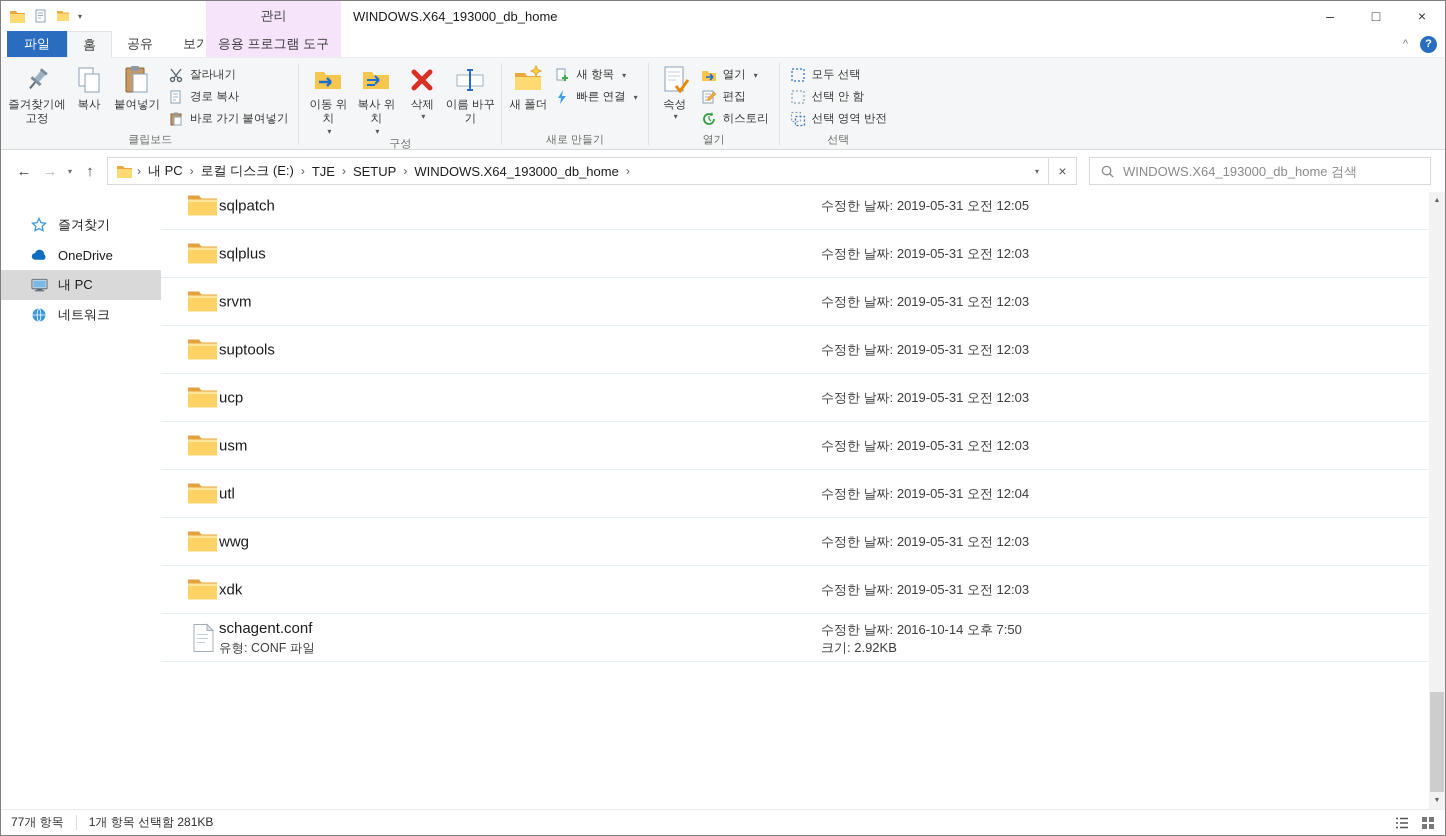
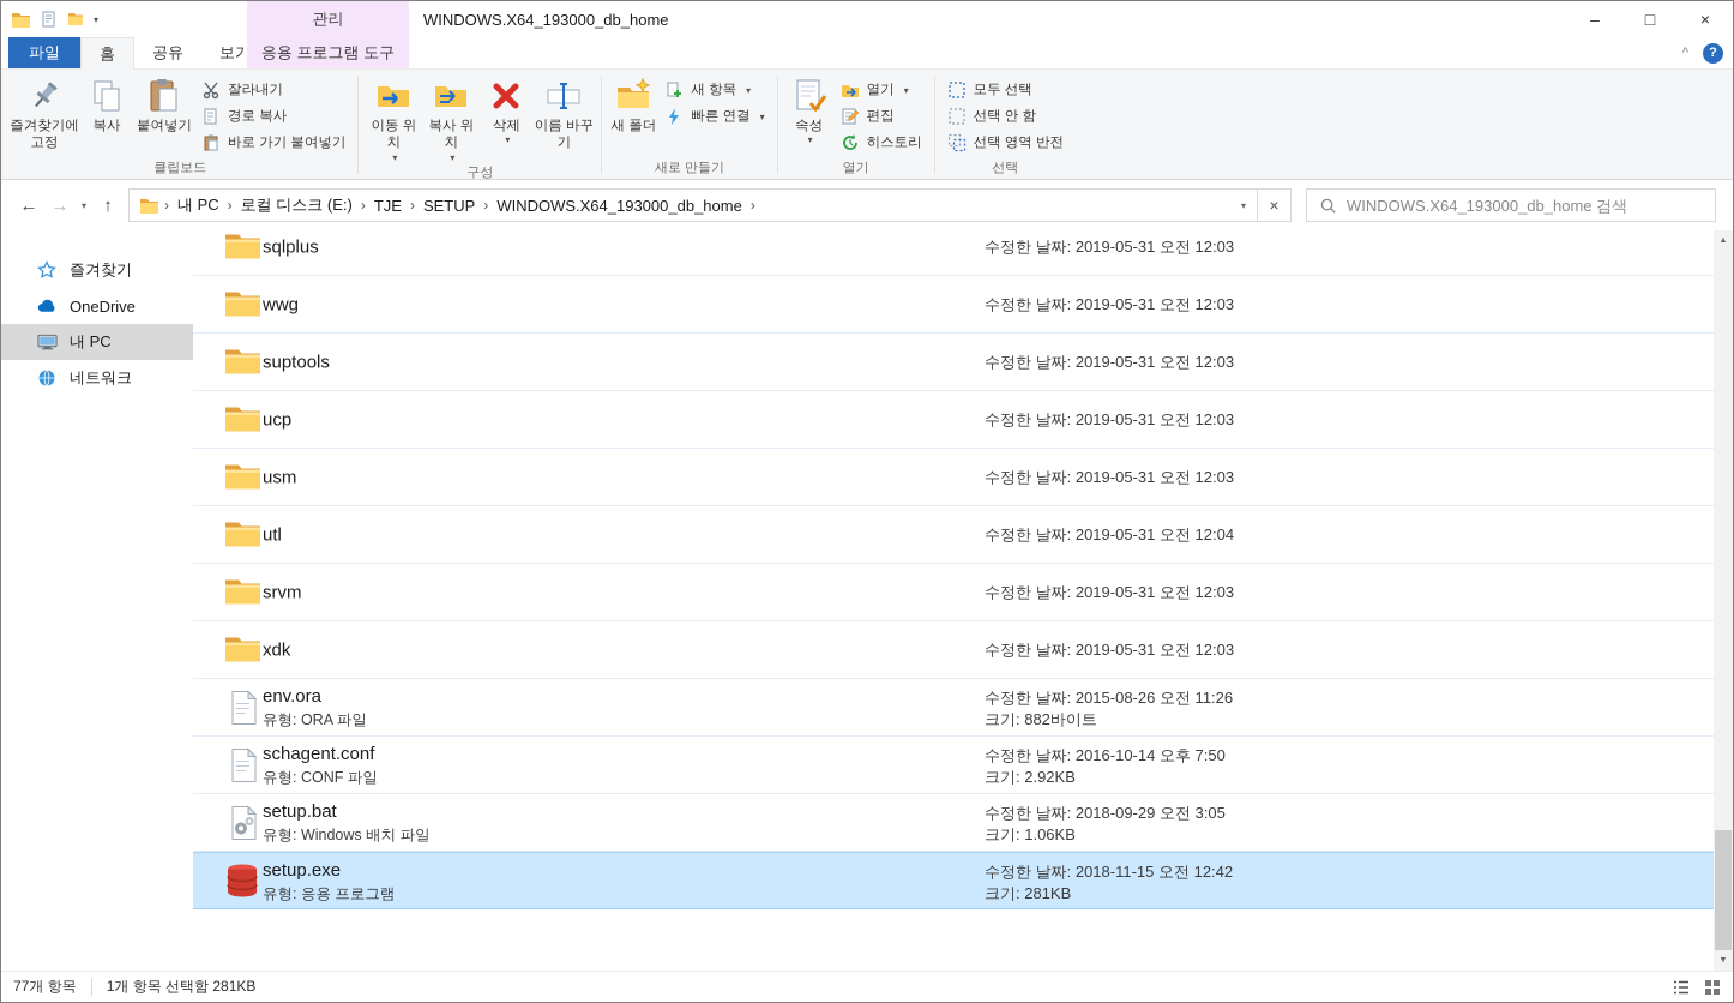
  ▾
  관리
  WINDOWS.X64_193000_db_home
  –
  □
  ×
  파일
  홈
  공유
  보기
  응용 프로그램 도구
  ^
  ?
  즐겨찾기에 고정
  복사
  붙여넣기
  잘라내기
  경로 복사
  바로 가기 붙여넣기
  클립보드
  이동 위치
  ▾
  복사 위치
  ▾
  삭제
  ▾
  이름 바꾸기
  구성
  새 폴더
  새 항목
  ▾
  빠른 연결
  ▾
  새로 만들기
  속성
  ▾
  열기
  ▾
  편집
  히스토리
  열기
  모두 선택
  선택 안 함
  선택 영역 반전
  선택
  ←
  →
  ▾
  ↑
  ›
  내 PC
  ›
  로컬 디스크 (E:)
  ›
  TJE
  ›
  SETUP
  ›
  WINDOWS.X64_193000_db_home
  ›
  ▾
  ×
  WINDOWS.X64_193000_db_home 검색
  즐겨찾기
  OneDrive
  내 PC
  네트워크
- sqlpatch
- 수정한 날짜: 2019-05-31 오전 12:05
  sqlplus
  수정한 날짜: 2019-05-31 오전 12:03
- srvm
+ wwg
  수정한 날짜: 2019-05-31 오전 12:03
  suptools
  수정한 날짜: 2019-05-31 오전 12:03
  ucp
  수정한 날짜: 2019-05-31 오전 12:03
  usm
  수정한 날짜: 2019-05-31 오전 12:03
  utl
  수정한 날짜: 2019-05-31 오전 12:04
- wwg
+ srvm
  수정한 날짜: 2019-05-31 오전 12:03
  xdk
  수정한 날짜: 2019-05-31 오전 12:03
+ env.ora
+ 유형: ORA 파일
+ 수정한 날짜: 2015-08-26 오전 11:26
+ 크기: 882바이트
  schagent.conf
  유형: CONF 파일
  수정한 날짜: 2016-10-14 오후 7:50
  크기: 2.92KB
+ setup.bat
+ 유형: Windows 배치 파일
+ 수정한 날짜: 2018-09-29 오전 3:05
+ 크기: 1.06KB
+ setup.exe
+ 유형: 응용 프로그램
+ 수정한 날짜: 2018-11-15 오전 12:42
+ 크기: 281KB
  77개 항목
  1개 항목 선택함 281KB
